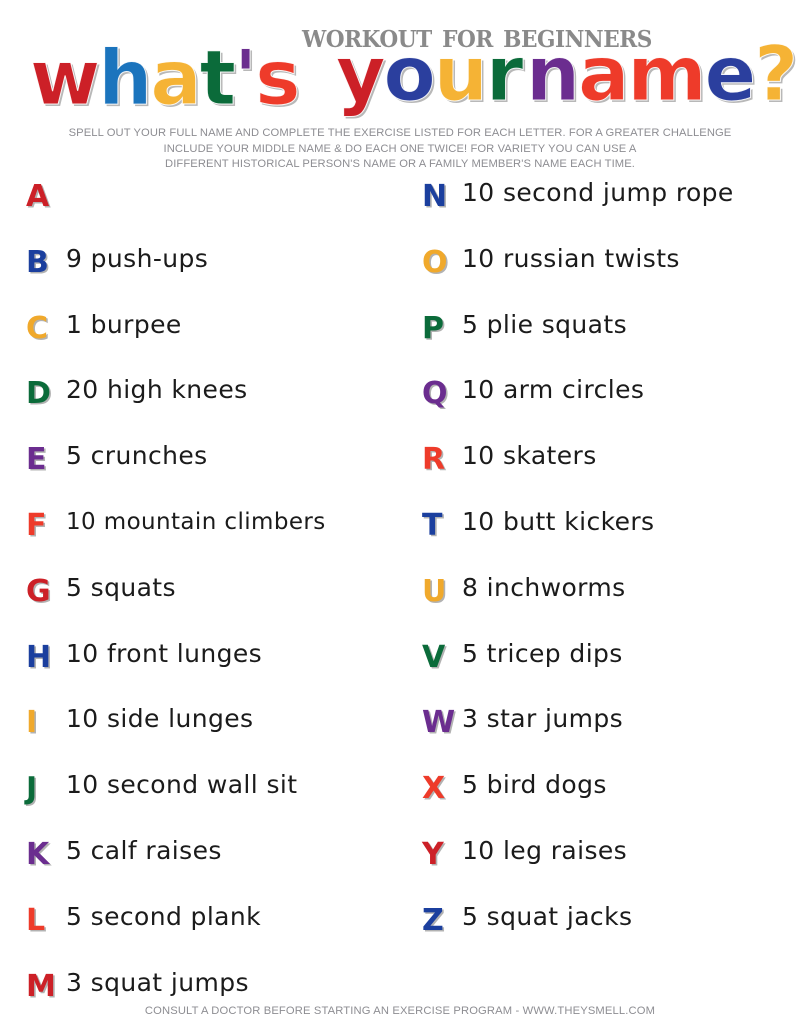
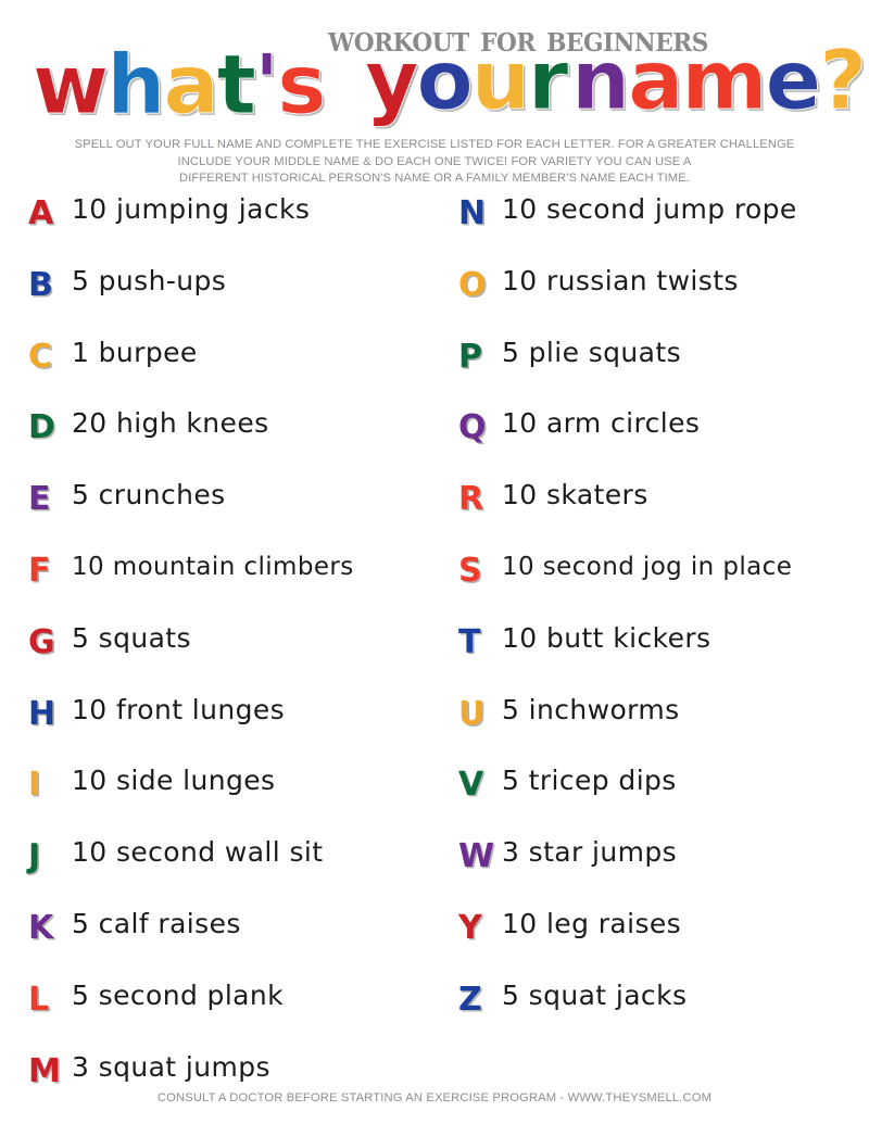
  workout for beginners
  what's
  your
  name?
  SPELL OUT YOUR FULL NAME AND COMPLETE THE EXERCISE LISTED FOR EACH LETTER. FOR A GREATER CHALLENGE
  INCLUDE YOUR MIDDLE NAME & DO EACH ONE TWICE! FOR VARIETY YOU CAN USE A
  DIFFERENT HISTORICAL PERSON'S NAME OR A FAMILY MEMBER'S NAME EACH TIME.
  A
+ 10 jumping jacks
  B
- 9 push-ups
+ 5 push-ups
  C
  1 burpee
  D
  20 high knees
  E
  5 crunches
  F
  10 mountain climbers
  G
  5 squats
  H
  10 front lunges
  I
  10 side lunges
  J
  10 second wall sit
  K
  5 calf raises
  L
  5 second plank
  M
  3 squat jumps
  N
  10 second jump rope
  O
  10 russian twists
  P
  5 plie squats
  Q
  10 arm circles
  R
  10 skaters
+ S
+ 10 second jog in place
  T
  10 butt kickers
  U
- 8 inchworms
+ 5 inchworms
  V
  5 tricep dips
  W
  3 star jumps
- X
- 5 bird dogs
  Y
  10 leg raises
  Z
  5 squat jacks
  CONSULT A DOCTOR BEFORE STARTING AN EXERCISE PROGRAM - WWW.THEYSMELL.COM
